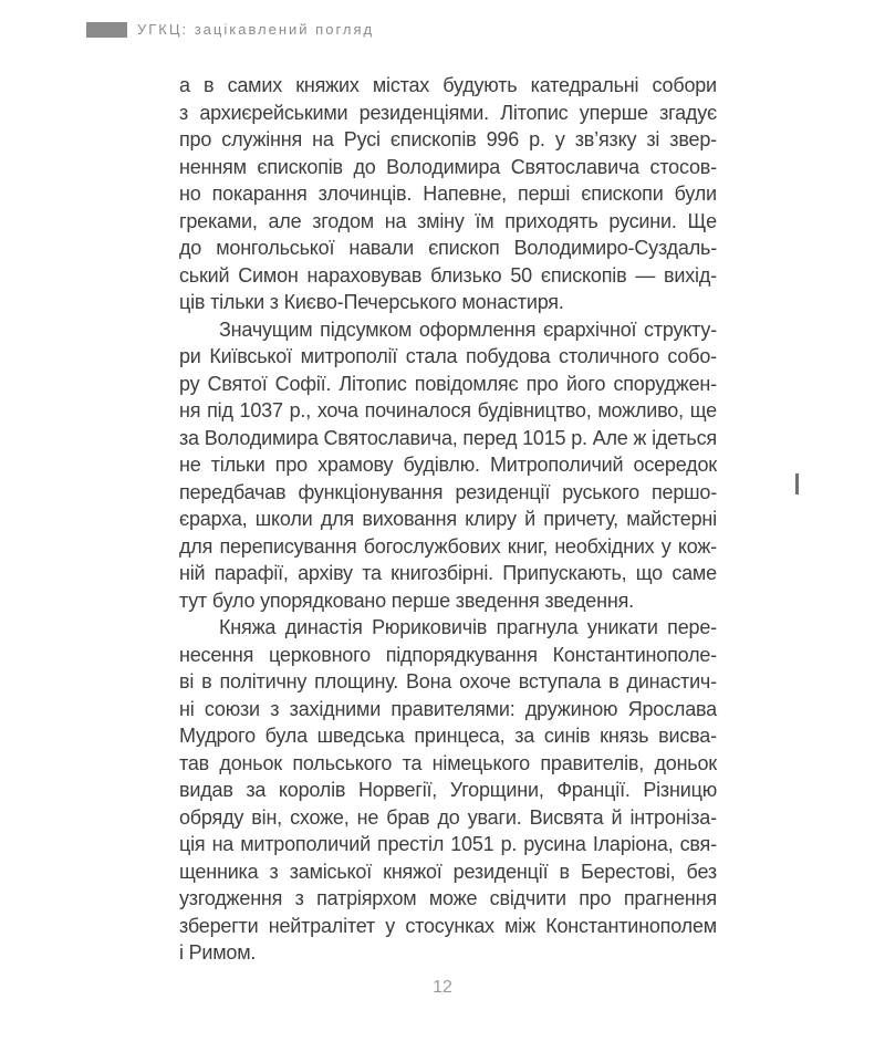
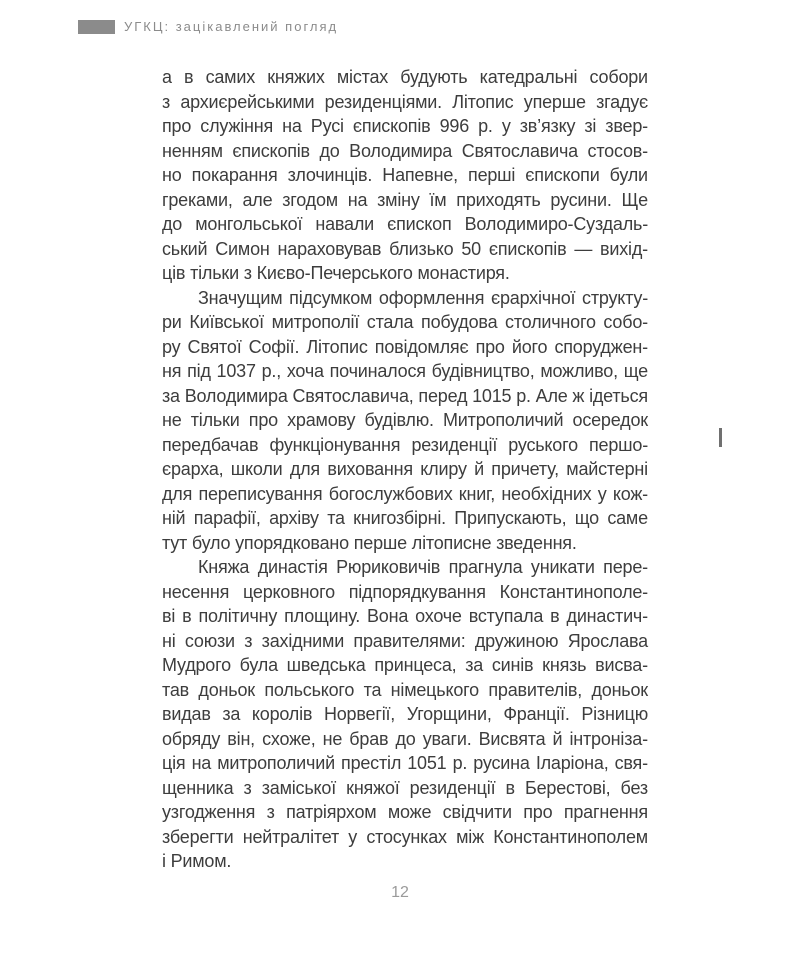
  УГКЦ: зацікавлений погляд
  а
  в
  самих
  княжих
  містах
  будують
  катедральні
  собори
  з
  архиєрейськими
  резиденціями.
  Літопис
  уперше
  згадує
  про
  служіння
  на
  Русі
  єпископів
  996
  р.
  у
  зв’язку
  зі
  звер-
  ненням
  єпископів
  до
  Володимира
  Святославича
  стосов-
  но
  покарання
  злочинців.
  Напевне,
  перші
  єпископи
  були
  греками,
  але
  згодом
  на
  зміну
  їм
  приходять
  русини.
  Ще
  до
  монгольської
  навали
  єпископ
  Володимиро-Суздаль-
  ський
  Симон
  нараховував
  близько
  50
  єпископів
  —
  вихід-
  ців тільки з Києво-Печерського монастиря.
  Значущим
  підсумком
  оформлення
  єрархічної
  структу-
  ри
  Київської
  митрополії
  стала
  побудова
  столичного
  собо-
  ру
  Святої
  Софії.
  Літопис
  повідомляє
  про
  його
  споруджен-
  ня
  під
  1037
  р.,
  хоча
  починалося
  будівництво,
  можливо,
  ще
  за
  Володимира
  Святославича,
  перед
  1015
  р.
  Але
  ж
  ідеться
  не
  тільки
  про
  храмову
  будівлю.
  Митрополичий
  осередок
  передбачав
  функціонування
  резиденції
  руського
  першо-
  єрарха,
  школи
  для
  виховання
  клиру
  й
  причету,
  майстерні
  для
  переписування
  богослужбових
  книг,
  необхідних
  у
  кож-
  ній
  парафії,
  архіву
  та
  книгозбірні.
  Припускають,
  що
  саме
- тут було упорядковано перше зведення зведення.
+ тут було упорядковано перше літописне зведення.
  Княжа
  династія
  Рюриковичів
  прагнула
  уникати
  пере-
  несення
  церковного
  підпорядкування
  Константинополе-
  ві
  в
  політичну
  площину.
  Вона
  охоче
  вступала
  в
  династич-
  ні
  союзи
  з
  західними
  правителями:
  дружиною
  Ярослава
  Мудрого
  була
  шведська
  принцеса,
  за
  синів
  князь
  висва-
  тав
  доньок
  польського
  та
  німецького
  правителів,
  доньок
  видав
  за
  королів
  Норвегії,
  Угорщини,
  Франції.
  Різницю
  обряду
  він,
  схоже,
  не
  брав
  до
  уваги.
  Висвята
  й
  інтроніза-
  ція
  на
  митрополичий
  престіл
  1051
  р.
  русина
  Іларіона,
  свя-
  щенника
  з
  заміської
  княжої
  резиденції
  в
  Берестові,
  без
  узгодження
  з
  патріярхом
  може
  свідчити
  про
  прагнення
  зберегти
  нейтралітет
  у
  стосунках
  між
  Константинополем
  і Римом.
  12
